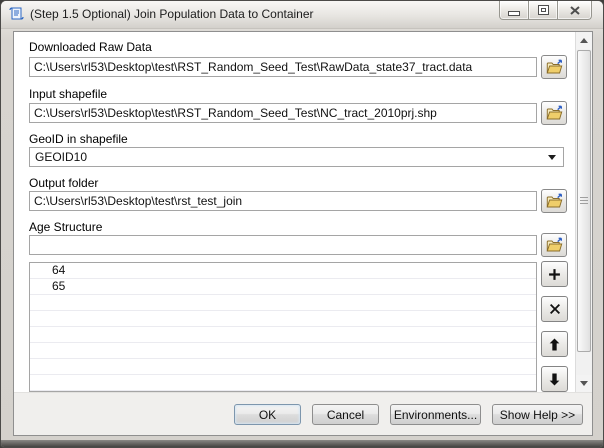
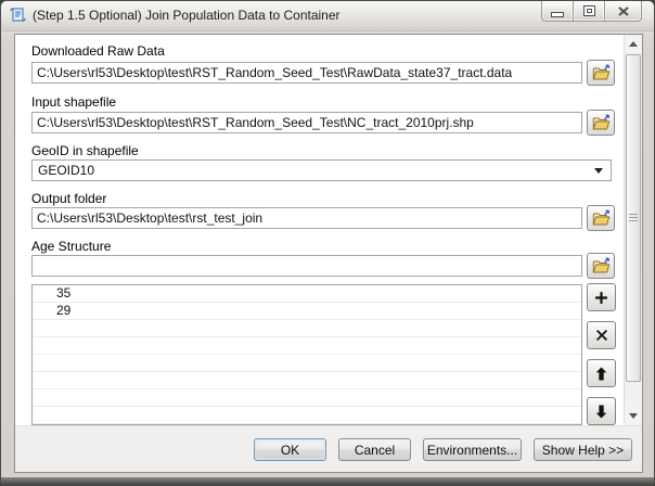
  (Step 1.5 Optional) Join Population Data to Container
  Downloaded Raw Data
  C:\Users\rl53\Desktop\test\RST_Random_Seed_Test\RawData_state37_tract.data
  Input shapefile
  C:\Users\rl53\Desktop\test\RST_Random_Seed_Test\NC_tract_2010prj.shp
  GeoID in shapefile
  GEOID10
  Output folder
  C:\Users\rl53\Desktop\test\rst_test_join
  Age Structure
- 64
+ 35
- 65
+ 29
  OK
  Cancel
  Environments...
  Show Help >>
